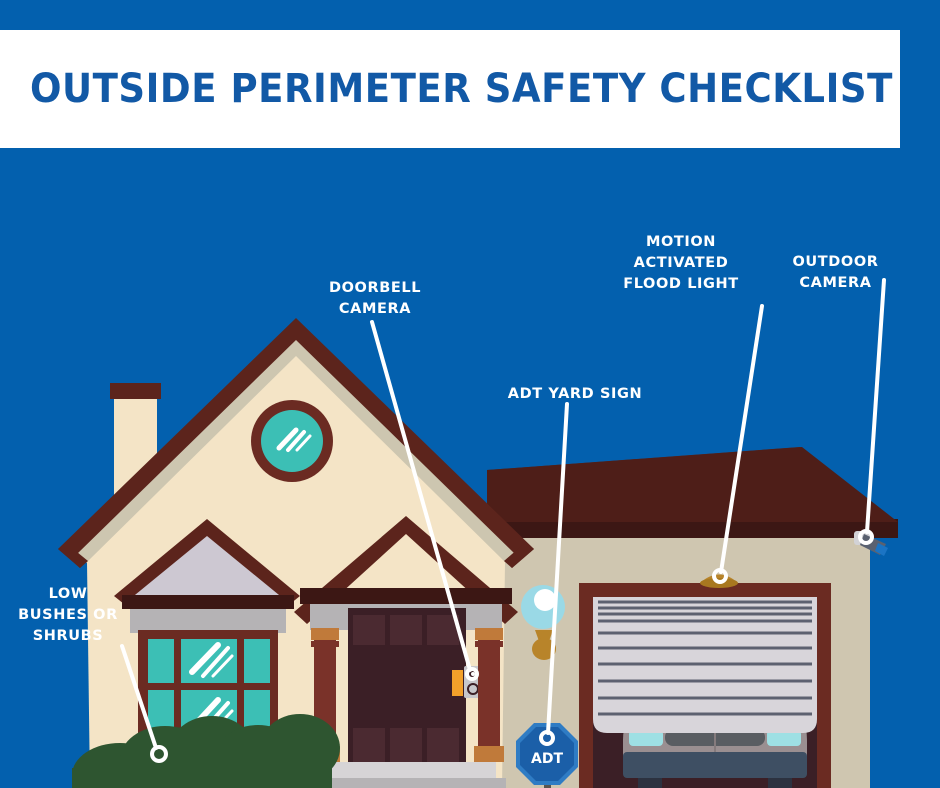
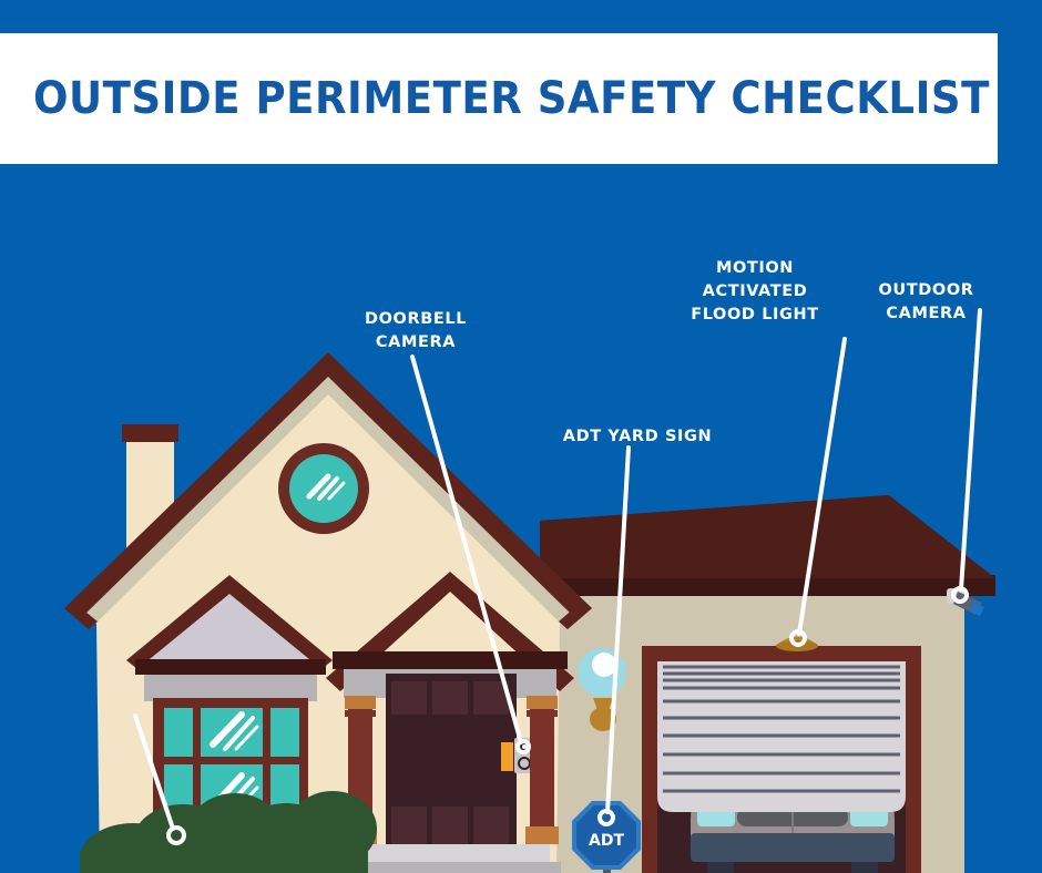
  ADT
- LOW
- BUSHES OR
- SHRUBS
  DOORBELL
  CAMERA
  ADT YARD SIGN
  MOTION
  ACTIVATED
  FLOOD LIGHT
  OUTDOOR
  CAMERA
  OUTSIDE PERIMETER SAFETY CHECKLIST
